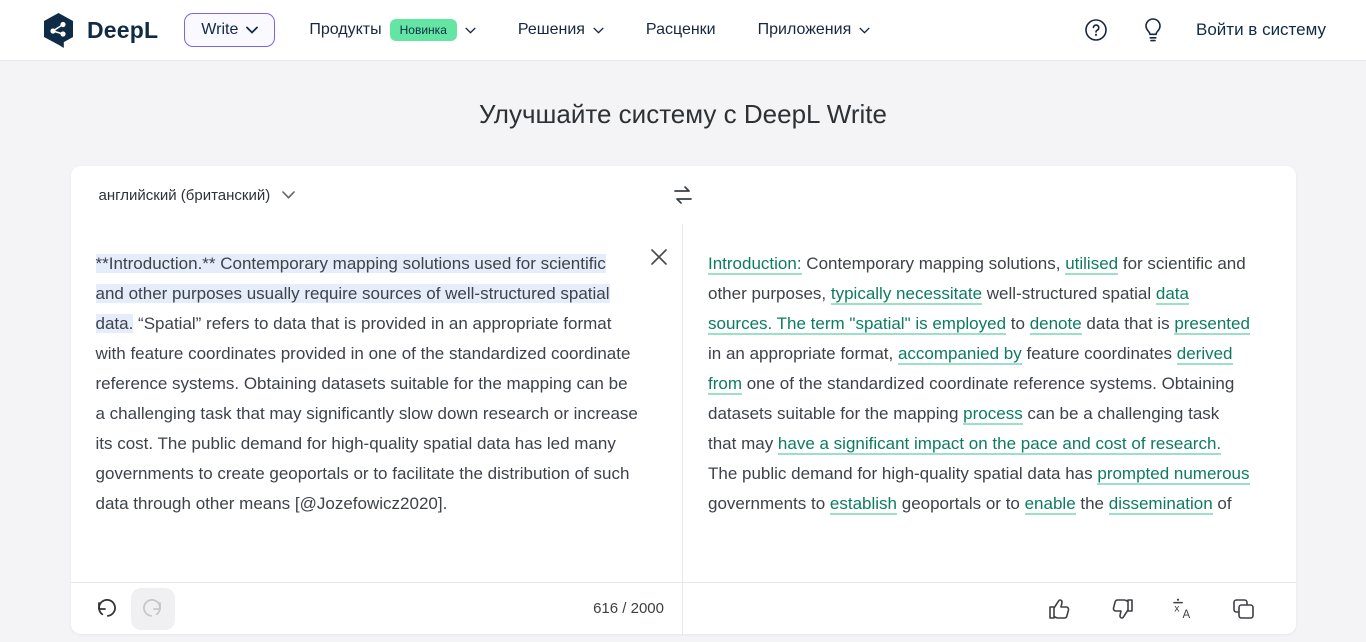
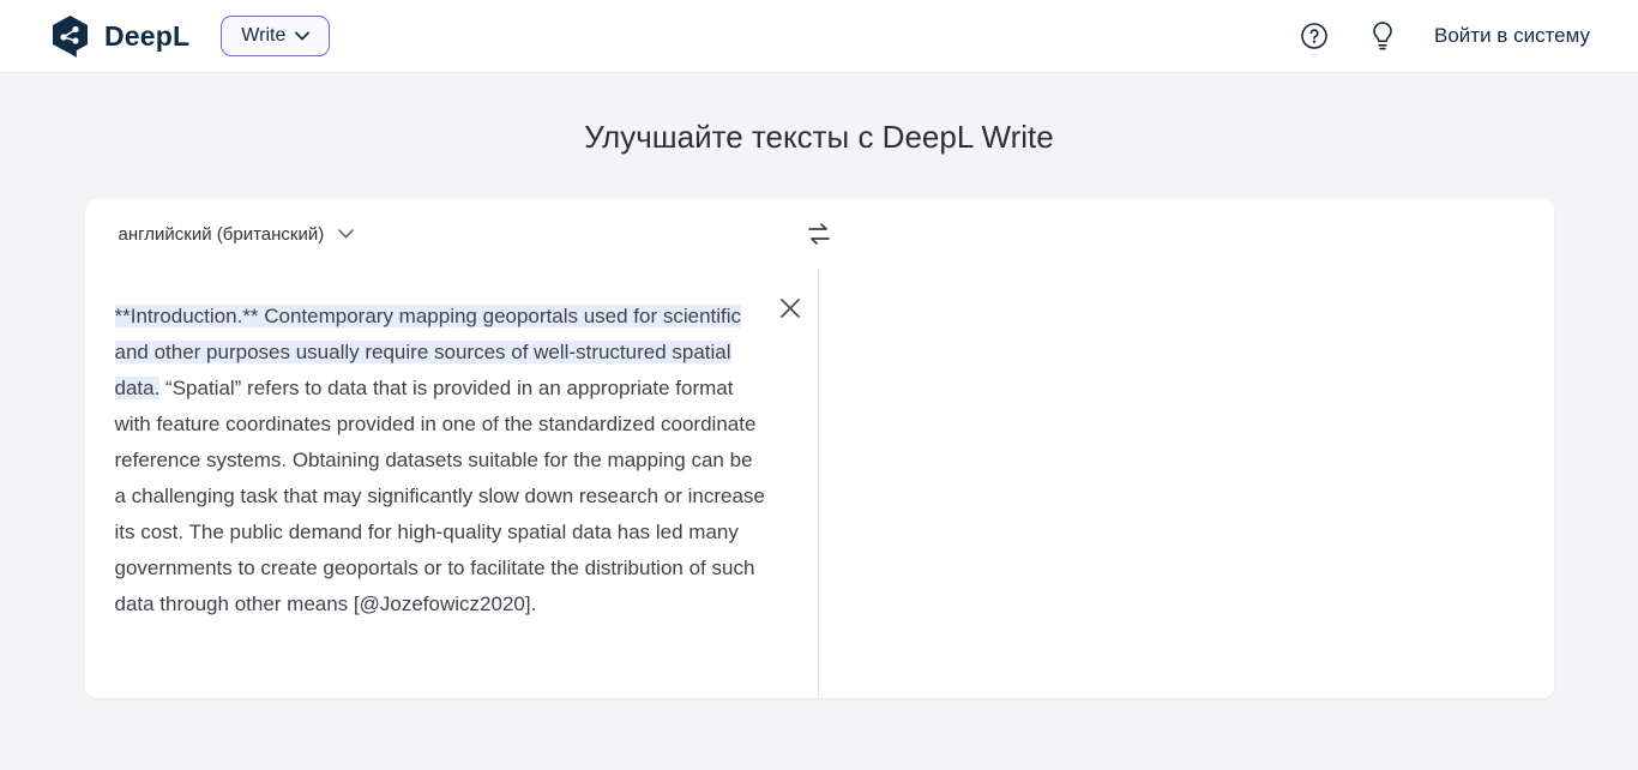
  DeepL
  Write
- Продукты
- Новинка
- Решения
- Расценки
- Приложения
  Войти в систему
- Улучшайте систему с DeepL Write
+ Улучшайте тексты с DeepL Write
  английский (британский)
- **Introduction.** Contemporary mapping solutions used for scientific and other purposes usually require sources of well-structured spatial data. “Spatial” refers to data that is provided in an appropriate format with feature coordinates provided in one of the standardized coordinate reference systems. Obtaining datasets suitable for the mapping can be a challenging task that may significantly slow down research or increase its cost. The public demand for high-quality spatial data has led many governments to create geoportals or to facilitate the distribution of such data through other means [@Jozefowicz2020].
+ **Introduction.** Contemporary mapping geoportals used for scientific and other purposes usually require sources of well-structured spatial data. “Spatial” refers to data that is provided in an appropriate format with feature coordinates provided in one of the standardized coordinate reference systems. Obtaining datasets suitable for the mapping can be a challenging task that may significantly slow down research or increase its cost. The public demand for high-quality spatial data has led many governments to create geoportals or to facilitate the distribution of such data through other means [@Jozefowicz2020].
- Introduction: Contemporary mapping solutions, utilised for scientific and other purposes, typically necessitate well-structured spatial data sources. The term "spatial" is employed to denote data that is presented in an appropriate format, accompanied by feature coordinates derived from one of the standardized coordinate reference systems. Obtaining datasets suitable for the mapping process can be a challenging task that may have a significant impact on the pace and cost of research. The public demand for high-quality spatial data has prompted numerous governments to establish geoportals or to enable the dissemination of
- 616 / 2000
- x
- A
